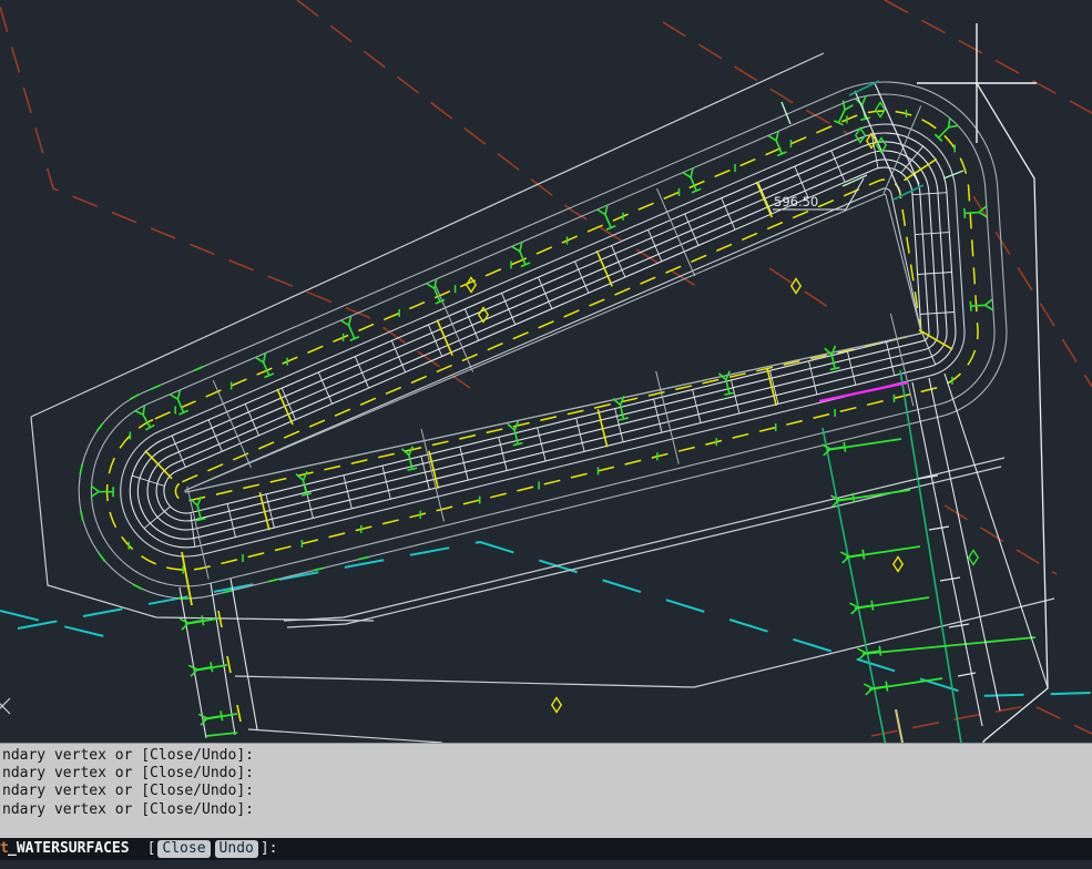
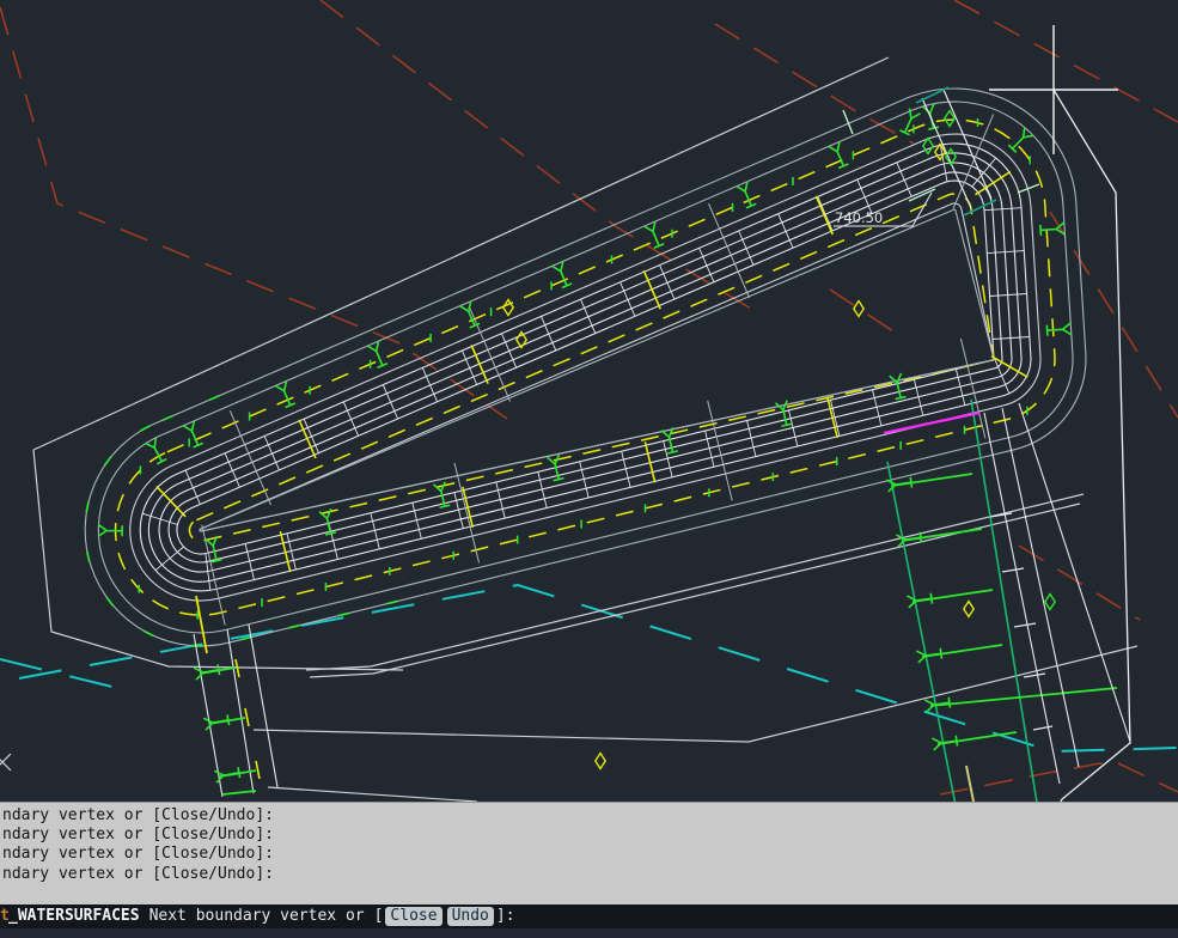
- 596.50
+ 740.50
  ndary vertex or [Close/Undo]:
  ndary vertex or [Close/Undo]:
  ndary vertex or [Close/Undo]:
  ndary vertex or [Close/Undo]:
  t
  _WATERSURFACES
+ Next boundary vertex or
  [
  Close
  Undo
  ]:
